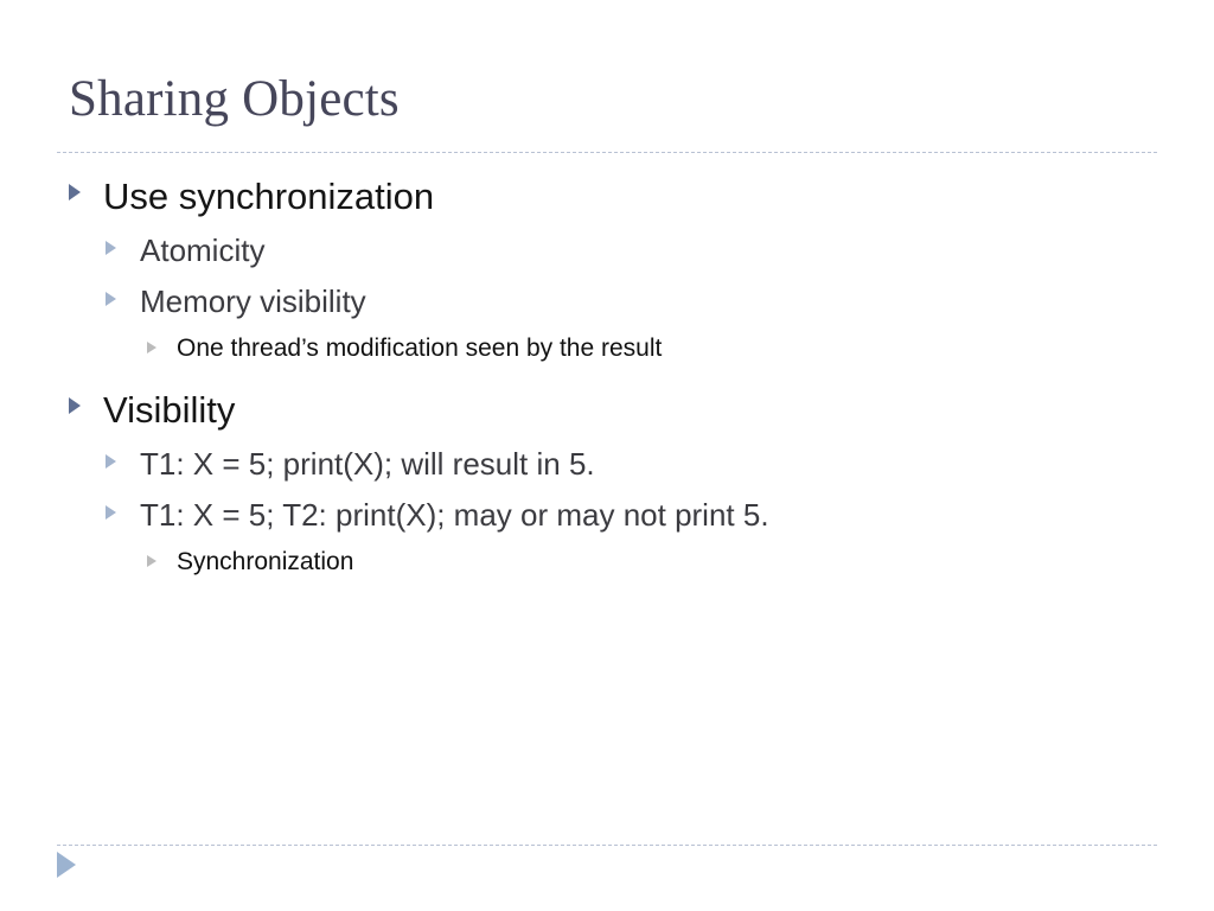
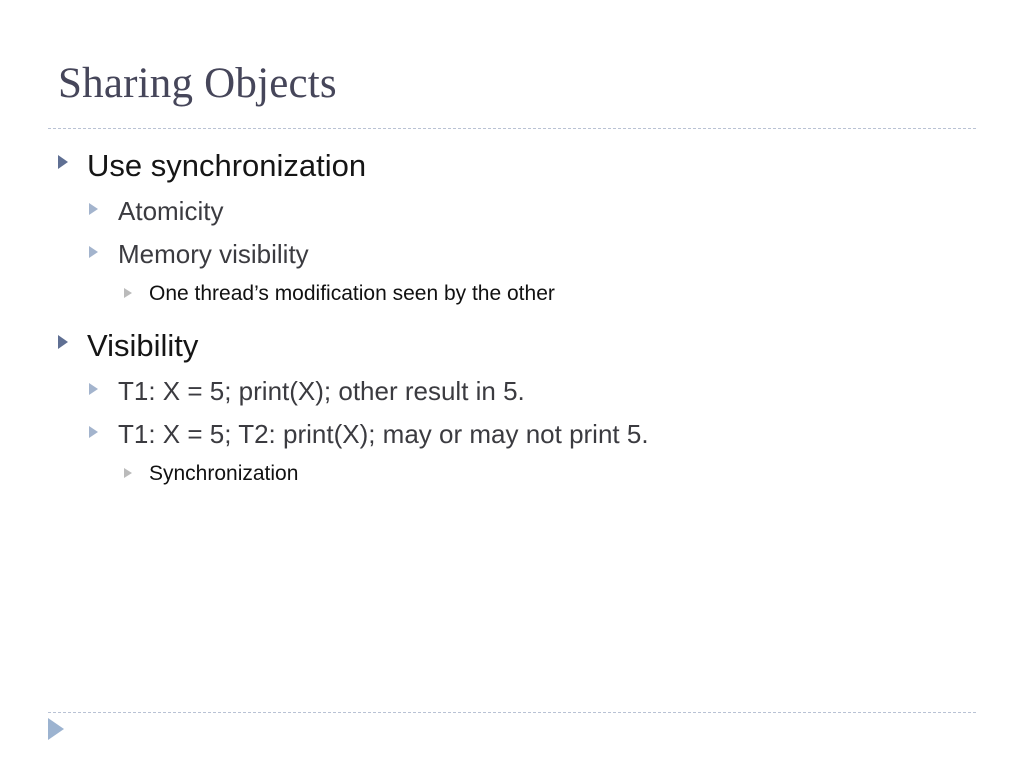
  Sharing Objects
  Use synchronization
  Atomicity
  Memory visibility
- One thread’s modification seen by the result
+ One thread’s modification seen by the other
  Visibility
- T1: X = 5; print(X); will result in 5.
+ T1: X = 5; print(X); other result in 5.
  T1: X = 5; T2: print(X); may or may not print 5.
  Synchronization
